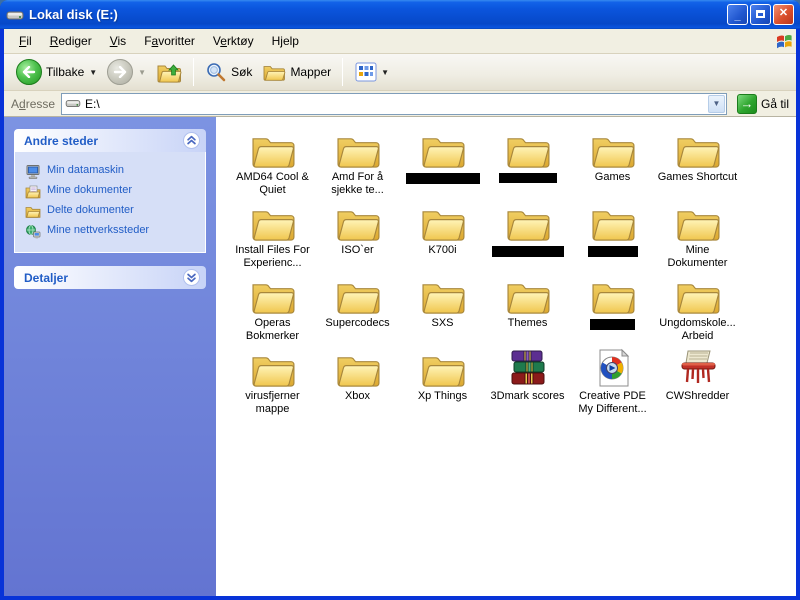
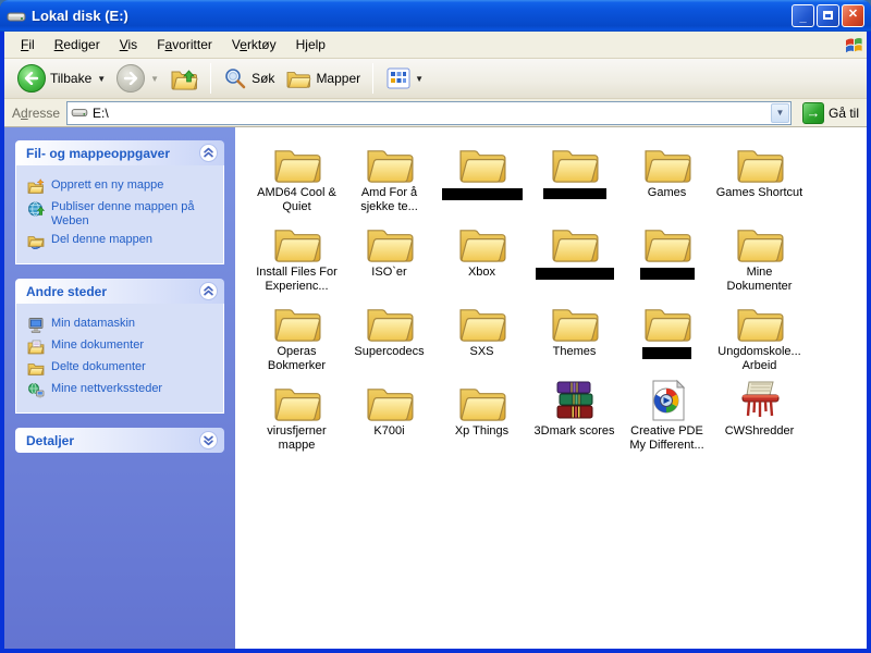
  Lokal disk (E:)
  _
  ✕
  Fil
  Rediger
  Vis
  Favoritter
  Verktøy
  Hjelp
  Tilbake
  ▼
  ▼
  Søk
  Mapper
  ▼
  Adresse
  E:\
  ▼
  →
  Gå til
+ Fil- og mappeoppgaver
+ Opprett en ny mappe
+ Publiser denne mappen på Weben
+ Del denne mappen
  Andre steder
  Min datamaskin
  Mine dokumenter
  Delte dokumenter
  Mine nettverkssteder
  Detaljer
  AMD64 Cool &
  Quiet
  Amd For å
  sjekke te...
  Games
  Games Shortcut
  Install Files For
  Experienc...
  ISO`er
- K700i
+ Xbox
  Mine
  Dokumenter
  Operas
  Bokmerker
  Supercodecs
  SXS
  Themes
  Ungdomskole...
  Arbeid
  virusfjerner
  mappe
- Xbox
+ K700i
  Xp Things
  3Dmark scores
  Creative PDE
  My Different...
  CWShredder
